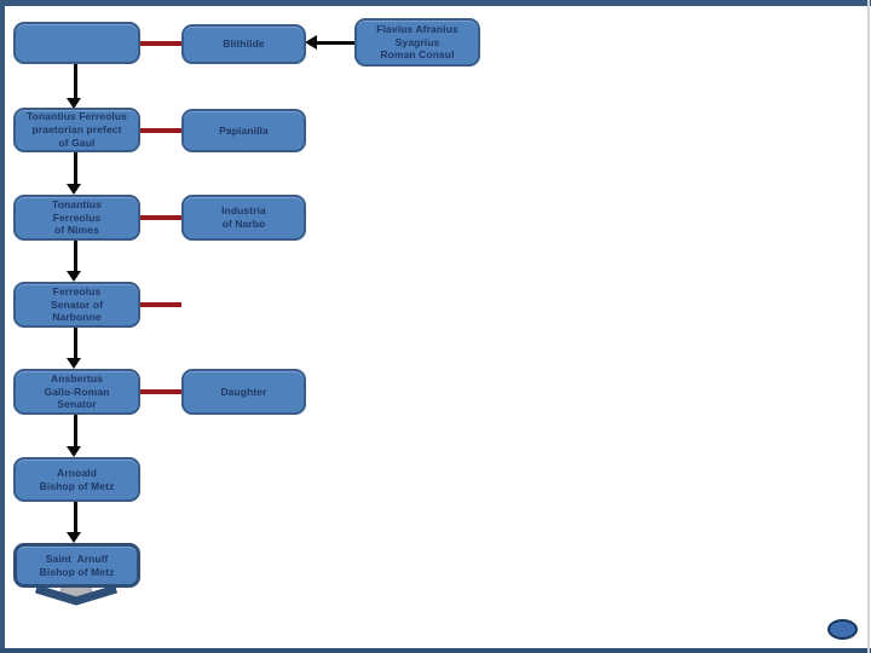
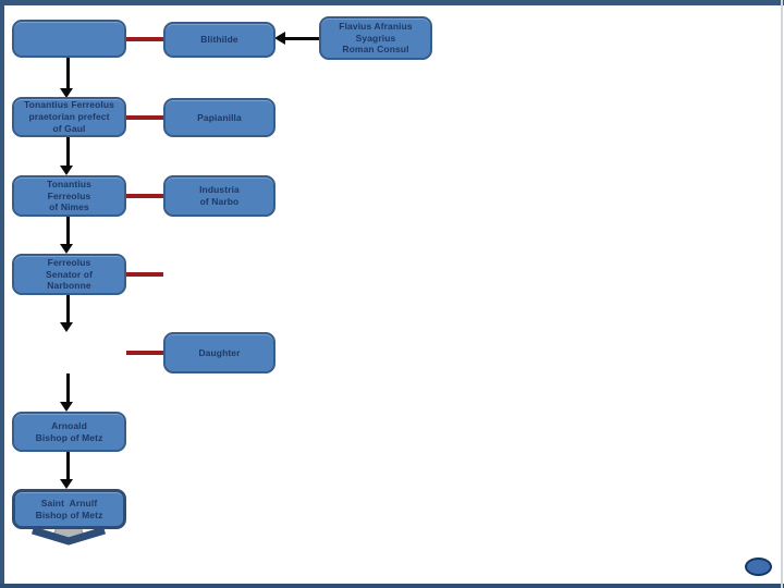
  Tonantius Ferreolus
  praetorian prefect
  of Gaul
  Tonantius
  Ferreolus
  of Nimes
  Ferreolus
  Senator of
  Narbonne
- Ansbertus
- Gallo-Roman
- Senator
  Arnoald
  Bishop of Metz
  Saint Arnulf
  Bishop of Metz
  Blithilde
  Papianilla
  Industria
  of Narbo
  Daughter
  Flavius Afranius
  Syagrius
  Roman Consul
